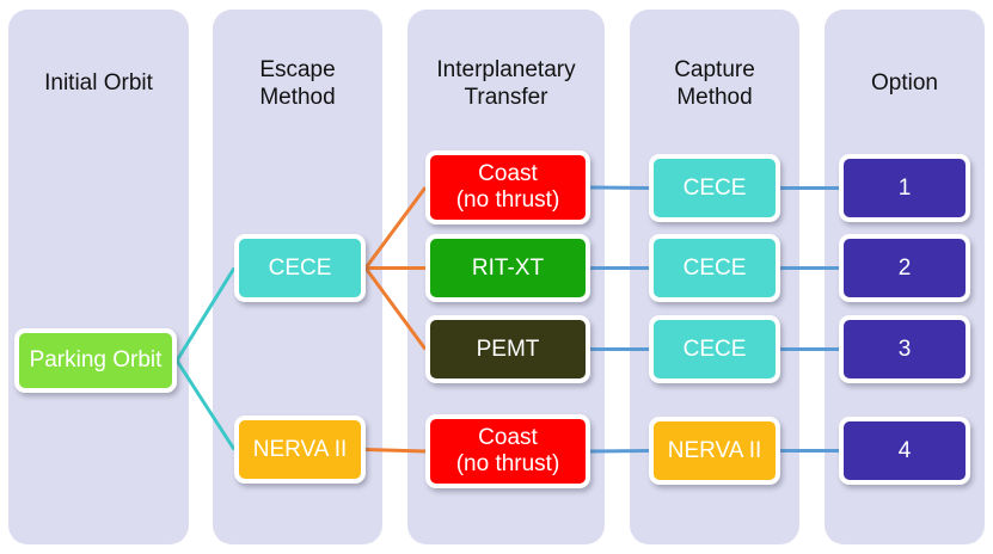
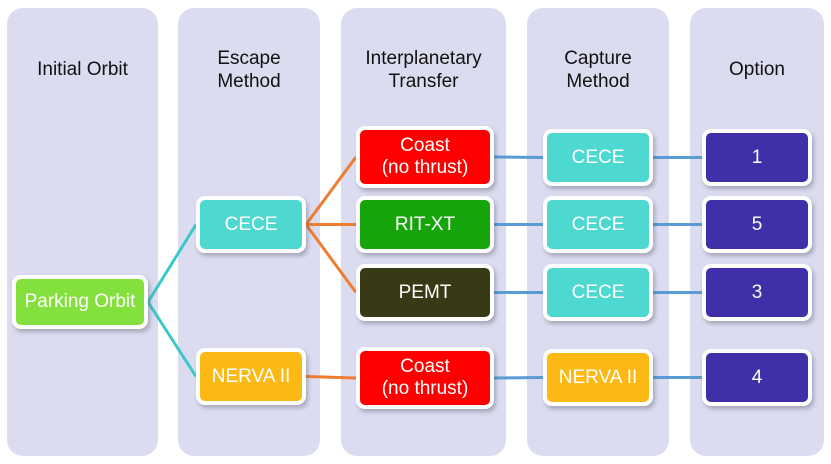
  Initial Orbit
  Escape
  Method
  Interplanetary
  Transfer
  Capture
  Method
  Option
  Parking Orbit
  CECE
  NERVA II
  Coast
  (no thrust)
  RIT-XT
  PEMT
  Coast
  (no thrust)
  CECE
  CECE
  CECE
  NERVA II
  1
- 2
+ 5
  3
  4
